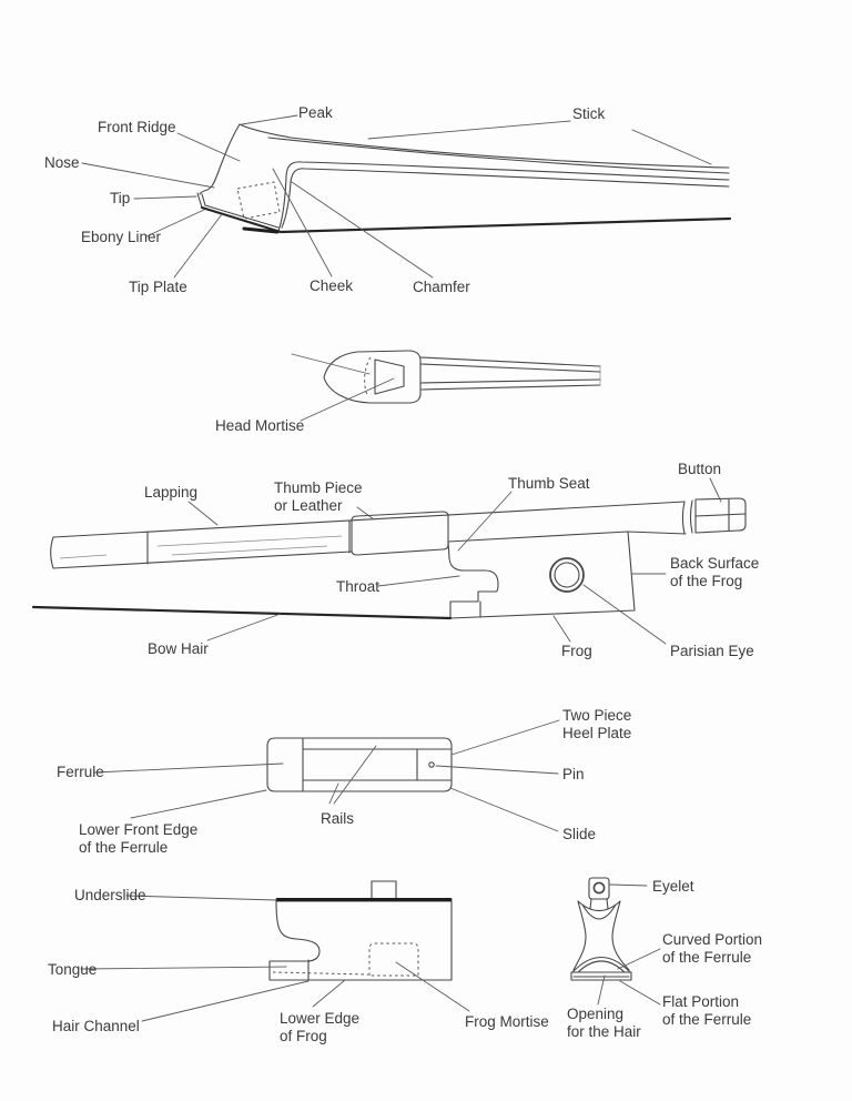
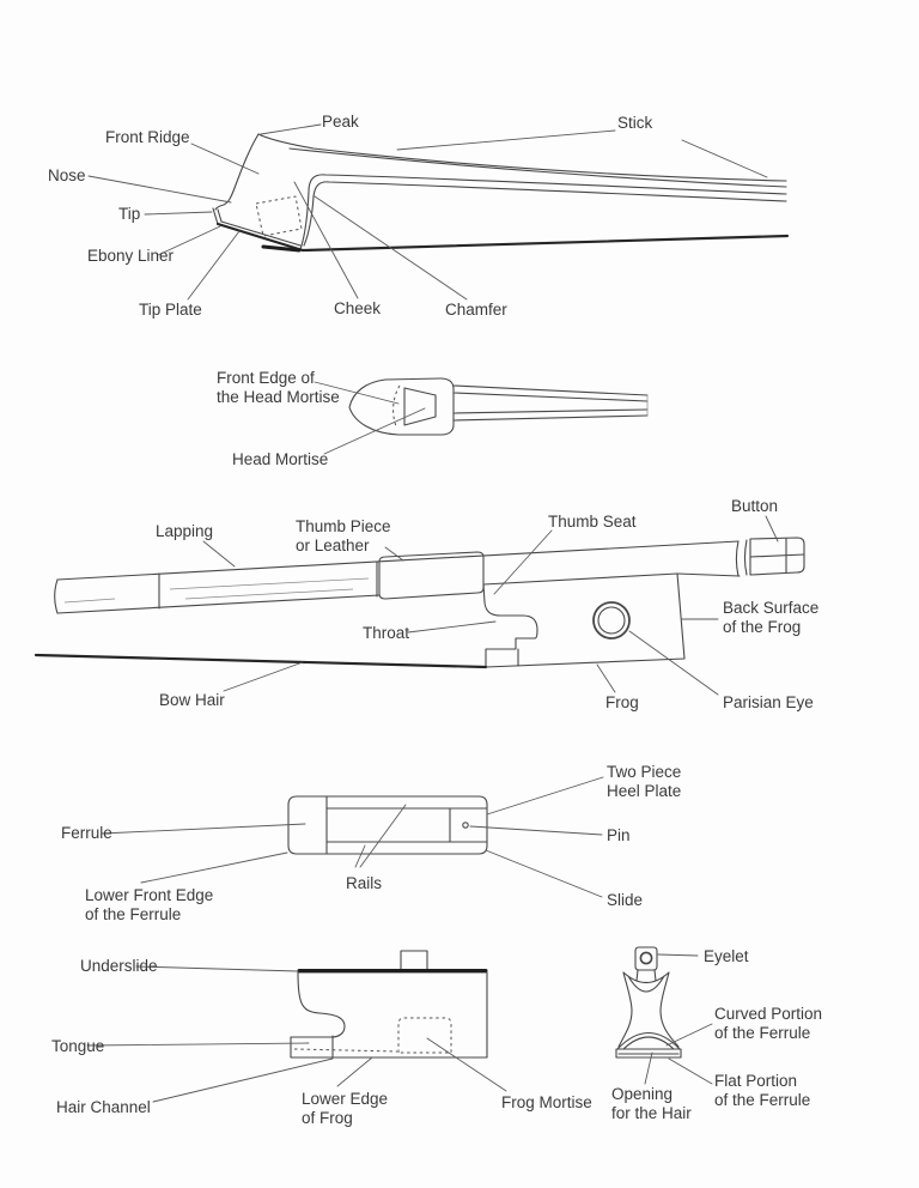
  Peak
  Front Ridge
  Nose
  Tip
  Ebony Liner
  Tip Plate
  Cheek
  Chamfer
  Stick
+ Front Edge of
+ the Head Mortise
  Head Mortise
  Lapping
  Thumb Piece
  or Leather
  Thumb Seat
  Button
  Throat
  Back Surface
  of the Frog
  Bow Hair
  Frog
  Parisian Eye
  Two Piece
  Heel Plate
  Ferrule
  Pin
  Rails
  Lower Front Edge
  of the Ferrule
  Slide
  Underslide
  Tongue
  Hair Channel
  Lower Edge
  of Frog
  Frog Mortise
  Eyelet
  Curved Portion
  of the Ferrule
  Flat Portion
  of the Ferrule
  Opening
  for the Hair
